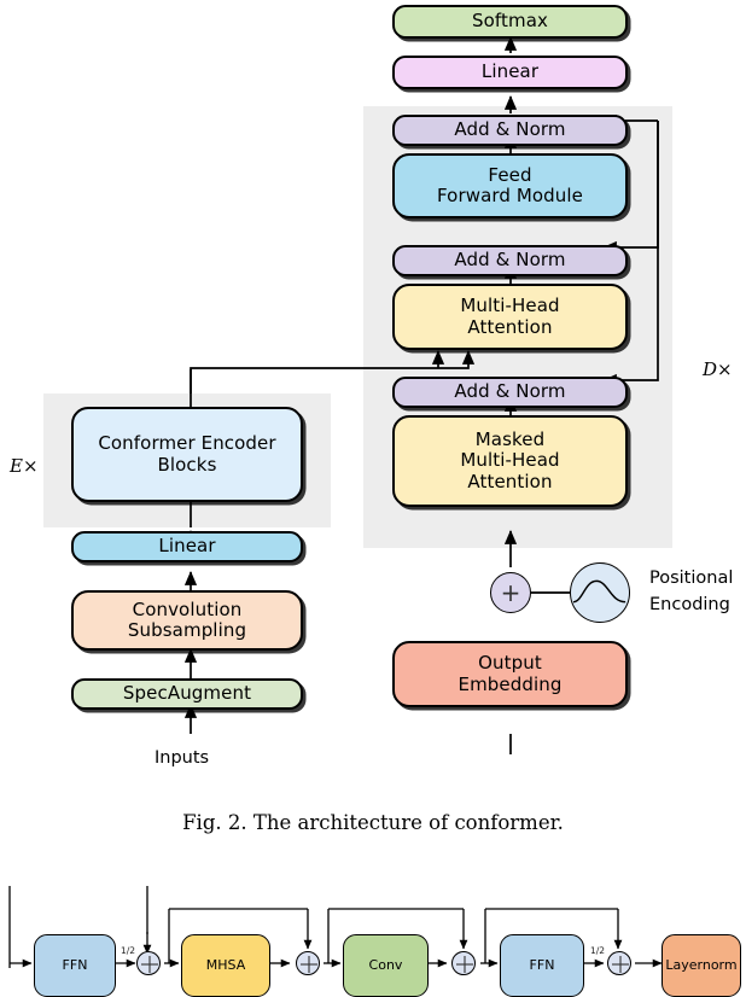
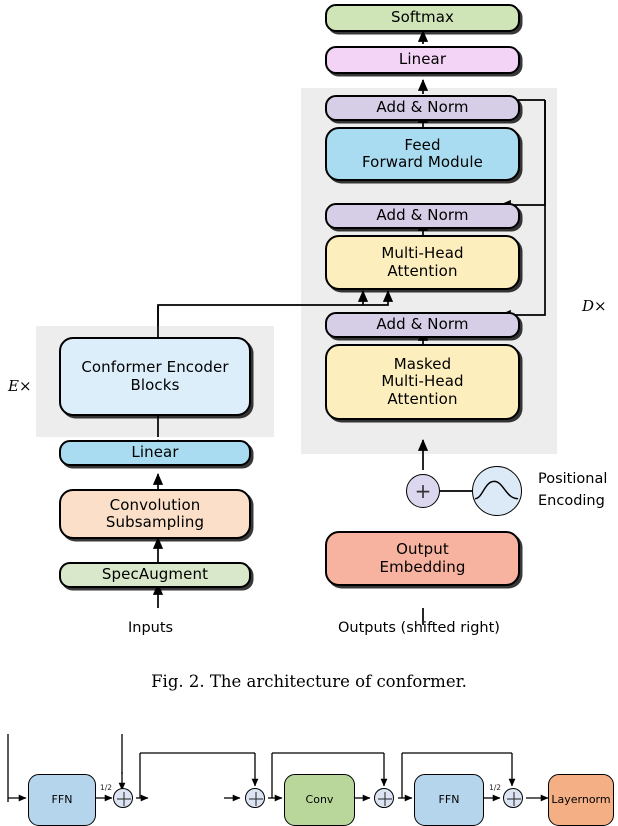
  Softmax
  Linear
  Add & Norm
  Feed
  Forward Module
  Add & Norm
  Multi-Head
  Attention
  Add & Norm
  Masked
  Multi-Head
  Attention
  +
  Positional
  Encoding
  Output
  Embedding
+ Outputs (shifted right)
  Conformer Encoder
  Blocks
  Linear
  Convolution
  Subsampling
  SpecAugment
  Inputs
  E×
  D×
  Fig. 2. The architecture of conformer.
  FFN
  1/2
- MHSA
  Conv
  FFN
  1/2
  Layernorm
